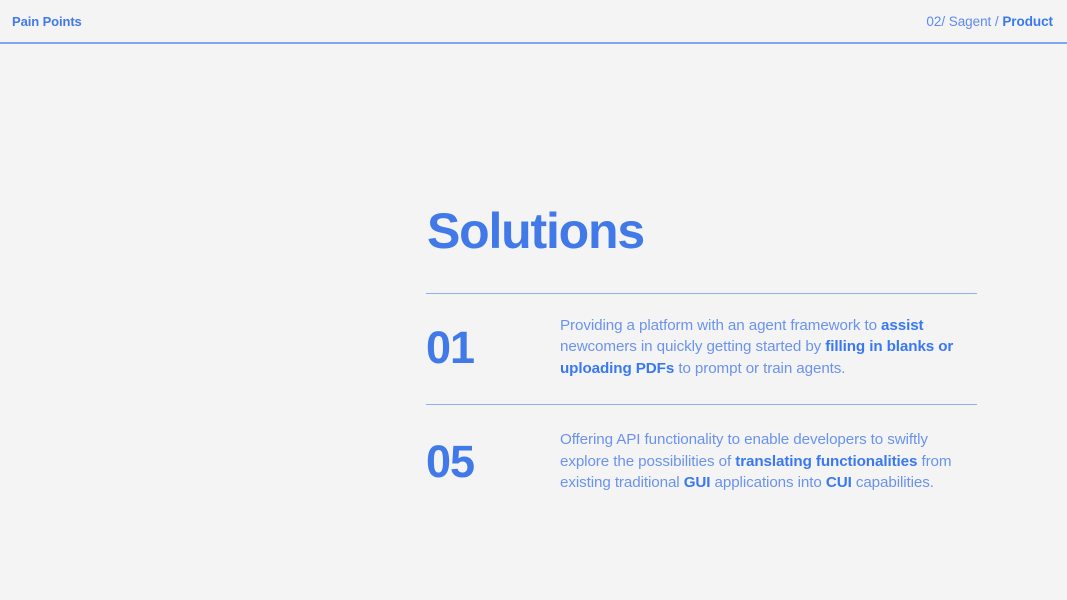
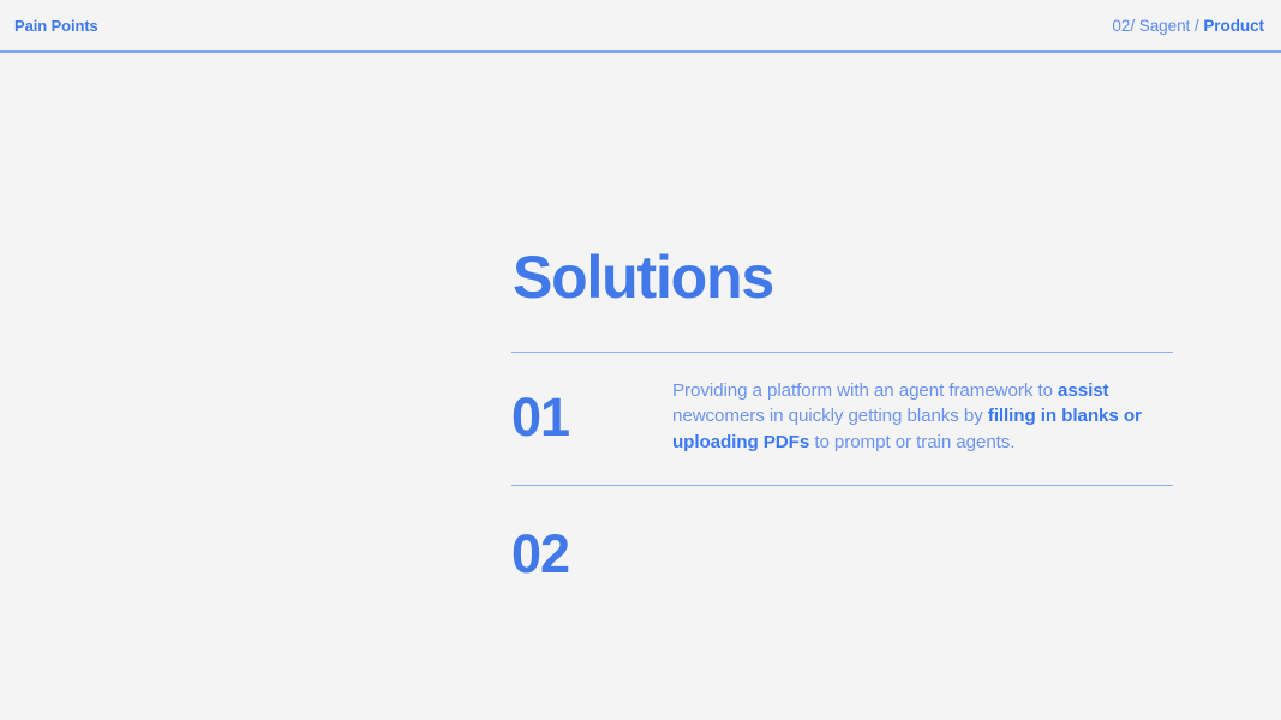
  Pain Points
  02/ Sagent / Product
  Solutions
  01
- Providing a platform with an agent framework to assist newcomers in quickly getting started by filling in blanks or uploading PDFs to prompt or train agents.
+ Providing a platform with an agent framework to assist newcomers in quickly getting blanks by filling in blanks or uploading PDFs to prompt or train agents.
- 05
+ 02
- Offering API functionality to enable developers to swiftly explore the possibilities of translating functionalities from existing traditional GUI applications into CUI capabilities.
